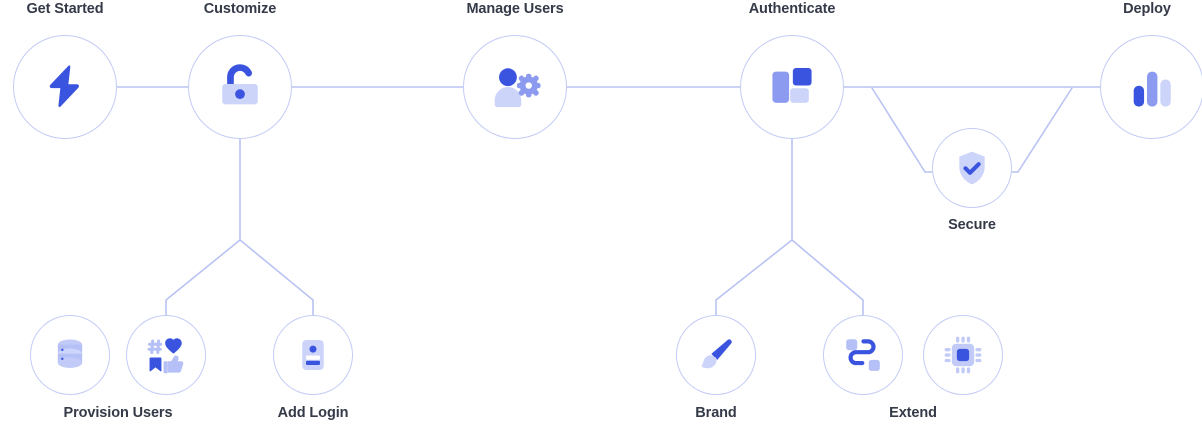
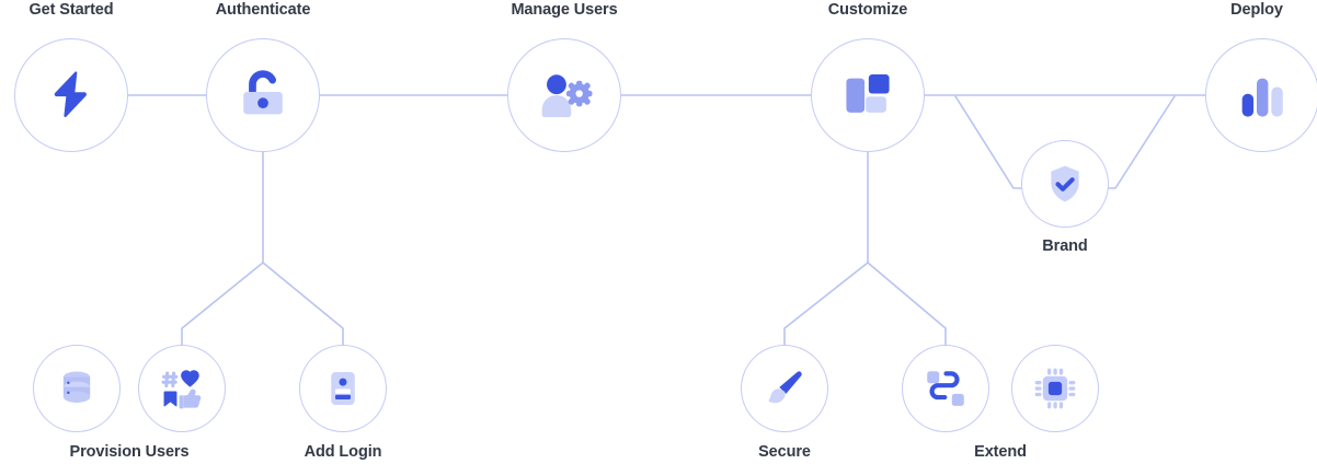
  Get Started
- Customize
+ Authenticate
  Manage Users
- Authenticate
+ Customize
  Deploy
- Secure
+ Brand
  Provision Users
  Add Login
- Brand
+ Secure
  Extend
